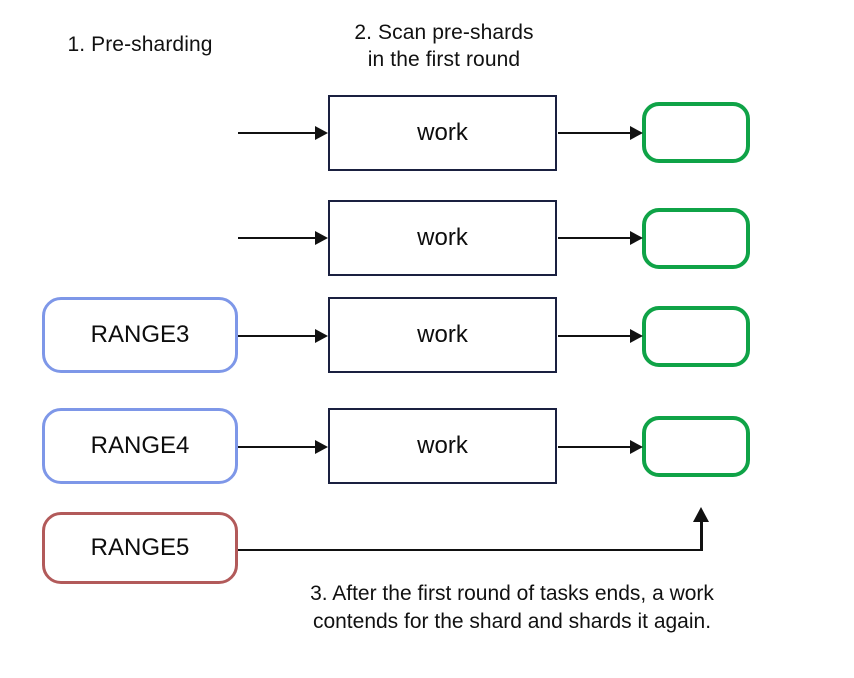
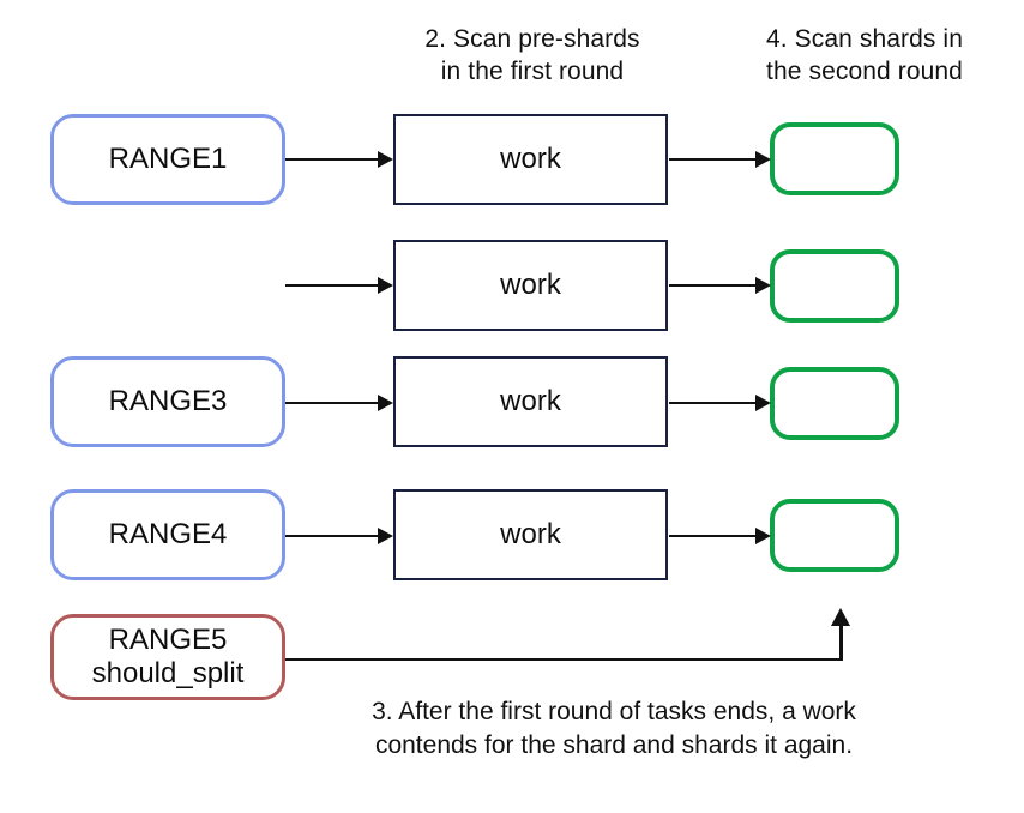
- 1. Pre-sharding
  2. Scan pre-shards
  in the first round
+ 4. Scan shards in
+ the second round
+ RANGE1
  RANGE3
  RANGE4
  RANGE5
+ should_split
  work
  work
  work
  work
  3. After the first round of tasks ends, a work
  contends for the shard and shards it again.
